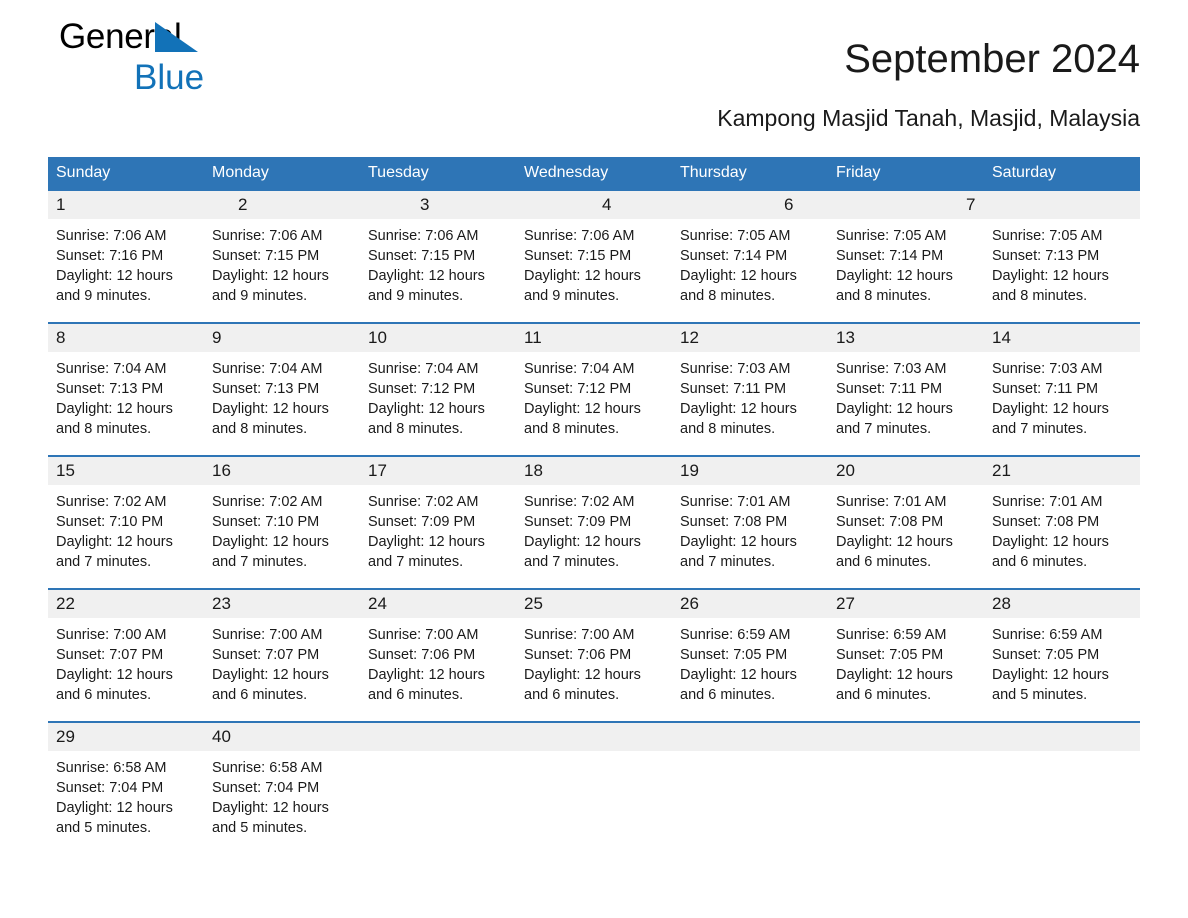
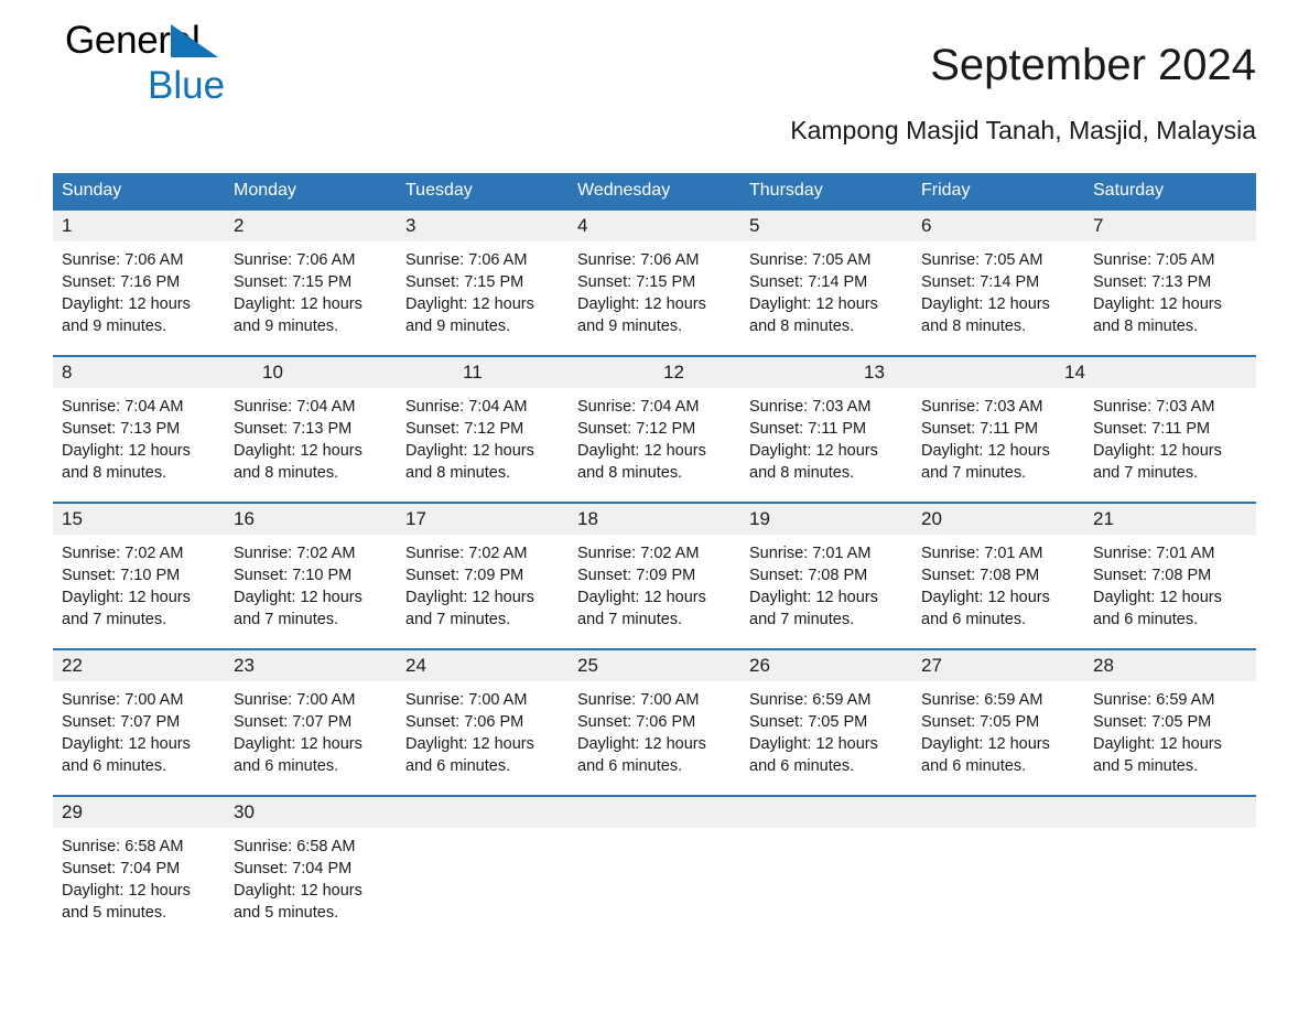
  General
  Blue
  September 2024
  Kampong Masjid Tanah, Masjid, Malaysia
  Sunday
  Monday
  Tuesday
  Wednesday
  Thursday
  Friday
  Saturday
  1
  2
  3
  4
+ 5
  6
  7
  Sunrise: 7:06 AM
  Sunset: 7:16 PM
  Daylight: 12 hours
  and 9 minutes.
  Sunrise: 7:06 AM
  Sunset: 7:15 PM
  Daylight: 12 hours
  and 9 minutes.
  Sunrise: 7:06 AM
  Sunset: 7:15 PM
  Daylight: 12 hours
  and 9 minutes.
  Sunrise: 7:06 AM
  Sunset: 7:15 PM
  Daylight: 12 hours
  and 9 minutes.
  Sunrise: 7:05 AM
  Sunset: 7:14 PM
  Daylight: 12 hours
  and 8 minutes.
  Sunrise: 7:05 AM
  Sunset: 7:14 PM
  Daylight: 12 hours
  and 8 minutes.
  Sunrise: 7:05 AM
  Sunset: 7:13 PM
  Daylight: 12 hours
  and 8 minutes.
  8
- 9
  10
  11
  12
  13
  14
  Sunrise: 7:04 AM
  Sunset: 7:13 PM
  Daylight: 12 hours
  and 8 minutes.
  Sunrise: 7:04 AM
  Sunset: 7:13 PM
  Daylight: 12 hours
  and 8 minutes.
  Sunrise: 7:04 AM
  Sunset: 7:12 PM
  Daylight: 12 hours
  and 8 minutes.
  Sunrise: 7:04 AM
  Sunset: 7:12 PM
  Daylight: 12 hours
  and 8 minutes.
  Sunrise: 7:03 AM
  Sunset: 7:11 PM
  Daylight: 12 hours
  and 8 minutes.
  Sunrise: 7:03 AM
  Sunset: 7:11 PM
  Daylight: 12 hours
  and 7 minutes.
  Sunrise: 7:03 AM
  Sunset: 7:11 PM
  Daylight: 12 hours
  and 7 minutes.
  15
  16
  17
  18
  19
  20
  21
  Sunrise: 7:02 AM
  Sunset: 7:10 PM
  Daylight: 12 hours
  and 7 minutes.
  Sunrise: 7:02 AM
  Sunset: 7:10 PM
  Daylight: 12 hours
  and 7 minutes.
  Sunrise: 7:02 AM
  Sunset: 7:09 PM
  Daylight: 12 hours
  and 7 minutes.
  Sunrise: 7:02 AM
  Sunset: 7:09 PM
  Daylight: 12 hours
  and 7 minutes.
  Sunrise: 7:01 AM
  Sunset: 7:08 PM
  Daylight: 12 hours
  and 7 minutes.
  Sunrise: 7:01 AM
  Sunset: 7:08 PM
  Daylight: 12 hours
  and 6 minutes.
  Sunrise: 7:01 AM
  Sunset: 7:08 PM
  Daylight: 12 hours
  and 6 minutes.
  22
  23
  24
  25
  26
  27
  28
  Sunrise: 7:00 AM
  Sunset: 7:07 PM
  Daylight: 12 hours
  and 6 minutes.
  Sunrise: 7:00 AM
  Sunset: 7:07 PM
  Daylight: 12 hours
  and 6 minutes.
  Sunrise: 7:00 AM
  Sunset: 7:06 PM
  Daylight: 12 hours
  and 6 minutes.
  Sunrise: 7:00 AM
  Sunset: 7:06 PM
  Daylight: 12 hours
  and 6 minutes.
  Sunrise: 6:59 AM
  Sunset: 7:05 PM
  Daylight: 12 hours
  and 6 minutes.
  Sunrise: 6:59 AM
  Sunset: 7:05 PM
  Daylight: 12 hours
  and 6 minutes.
  Sunrise: 6:59 AM
  Sunset: 7:05 PM
  Daylight: 12 hours
  and 5 minutes.
  29
- 40
+ 30
  Sunrise: 6:58 AM
  Sunset: 7:04 PM
  Daylight: 12 hours
  and 5 minutes.
  Sunrise: 6:58 AM
  Sunset: 7:04 PM
  Daylight: 12 hours
  and 5 minutes.
